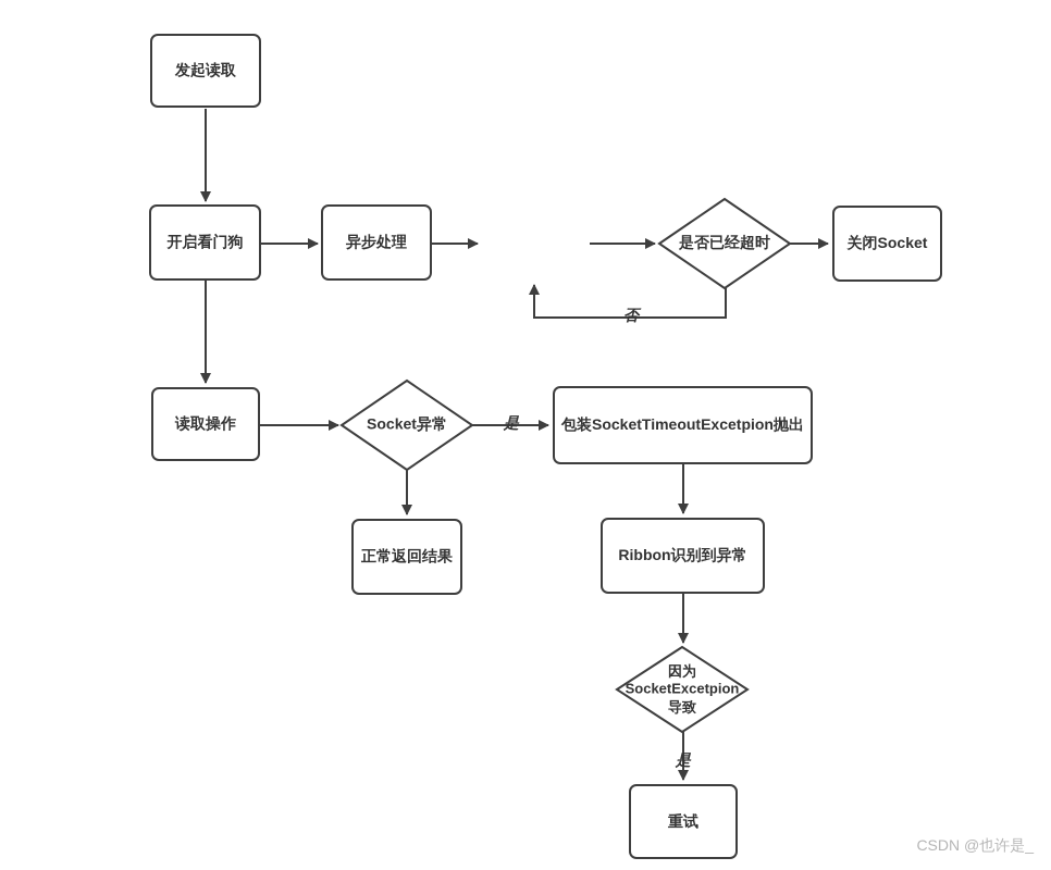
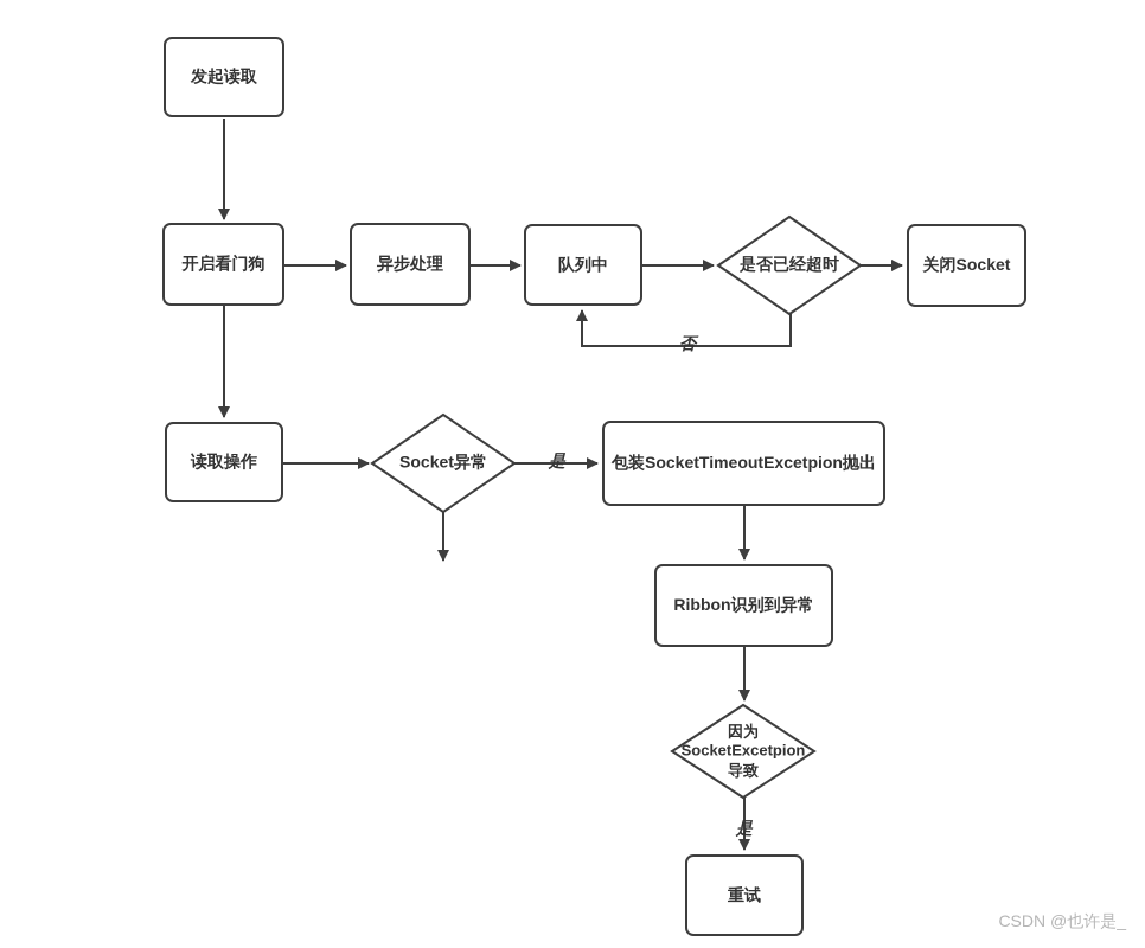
  发起读取
  开启看门狗
  异步处理
+ 队列中
  关闭Socket
  读取操作
  包装SocketTimeoutExcetpion抛出
- 正常返回结果
  Ribbon识别到异常
  重试
  是否已经超时
  Socket异常
  因为SocketExcetpion导致
  否
  是
  是
  CSDN @也许是_
